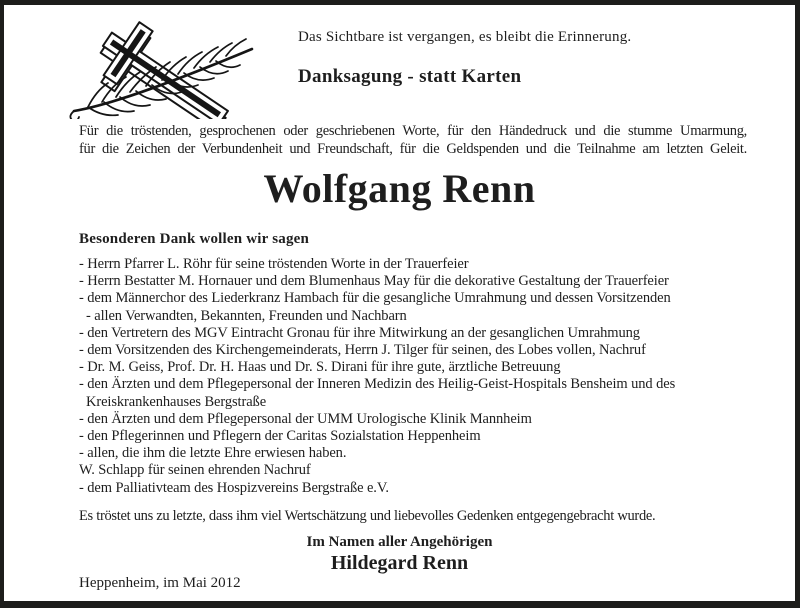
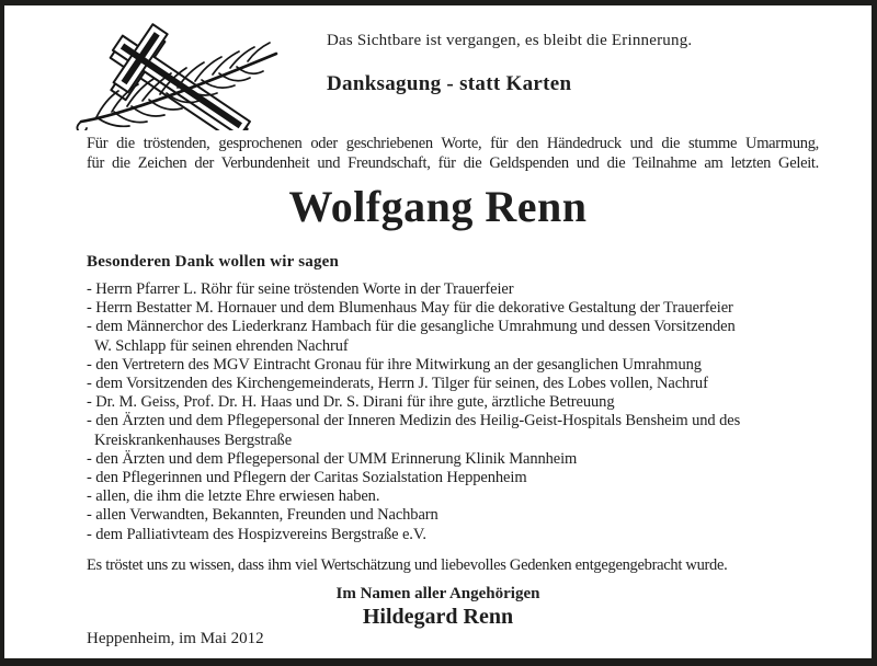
  Das Sichtbare ist vergangen, es bleibt die Erinnerung.
  Danksagung - statt Karten
  Für die tröstenden, gesprochenen oder geschriebenen Worte, für den Händedruck und die stumme Umarmung,
  für die Zeichen der Verbundenheit und Freundschaft, für die Geldspenden und die Teilnahme am letzten Geleit.
  Wolfgang Renn
  Besonderen Dank wollen wir sagen
  - Herrn Pfarrer L. Röhr für seine tröstenden Worte in der Trauerfeier
  - Herrn Bestatter M. Hornauer und dem Blumenhaus May für die dekorative Gestaltung der Trauerfeier
  - dem Männerchor des Liederkranz Hambach für die gesangliche Umrahmung und dessen Vorsitzenden
- - allen Verwandten, Bekannten, Freunden und Nachbarn
+ W. Schlapp für seinen ehrenden Nachruf
  - den Vertretern des MGV Eintracht Gronau für ihre Mitwirkung an der gesanglichen Umrahmung
  - dem Vorsitzenden des Kirchengemeinderats, Herrn J. Tilger für seinen, des Lobes vollen, Nachruf
  - Dr. M. Geiss, Prof. Dr. H. Haas und Dr. S. Dirani für ihre gute, ärztliche Betreuung
  - den Ärzten und dem Pflegepersonal der Inneren Medizin des Heilig-Geist-Hospitals Bensheim und des
  Kreiskrankenhauses Bergstraße
- - den Ärzten und dem Pflegepersonal der UMM Urologische Klinik Mannheim
+ - den Ärzten und dem Pflegepersonal der UMM Erinnerung Klinik Mannheim
  - den Pflegerinnen und Pflegern der Caritas Sozialstation Heppenheim
  - allen, die ihm die letzte Ehre erwiesen haben.
- W. Schlapp für seinen ehrenden Nachruf
+ - allen Verwandten, Bekannten, Freunden und Nachbarn
  - dem Palliativteam des Hospizvereins Bergstraße e.V.
- Es tröstet uns zu letzte, dass ihm viel Wertschätzung und liebevolles Gedenken entgegengebracht wurde.
+ Es tröstet uns zu wissen, dass ihm viel Wertschätzung und liebevolles Gedenken entgegengebracht wurde.
  Im Namen aller Angehörigen
  Hildegard Renn
  Heppenheim, im Mai 2012
